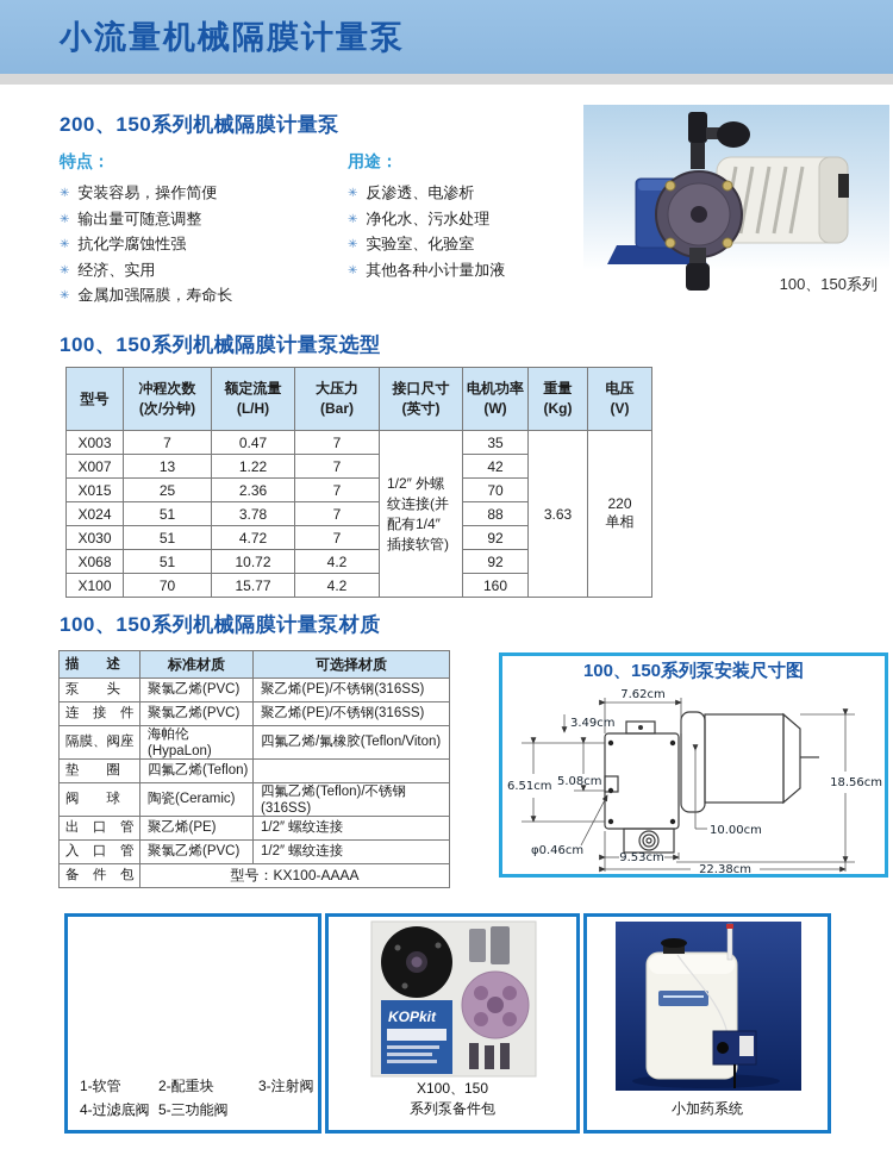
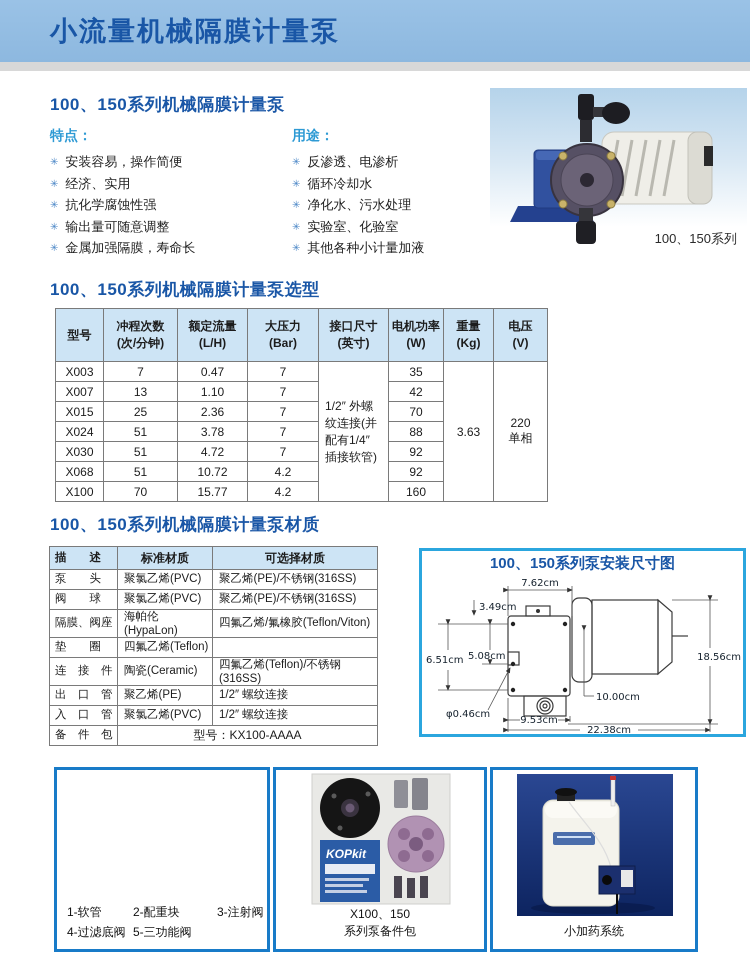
  小流量机械隔膜计量泵
- 200、150系列机械隔膜计量泵
+ 100、150系列机械隔膜计量泵
  特点：
  ✳ 安装容易，操作简便
- ✳ 输出量可随意调整
+ ✳ 经济、实用
  ✳ 抗化学腐蚀性强
- ✳ 经济、实用
+ ✳ 输出量可随意调整
  ✳ 金属加强隔膜，寿命长
  用途：
  ✳ 反渗透、电渗析
+ ✳ 循环冷却水
  ✳ 净化水、污水处理
  ✳ 实验室、化验室
  ✳ 其他各种小计量加液
  100、150系列
  100、150系列机械隔膜计量泵选型
  型号	冲程次数(次/分钟)	额定流量(L/H)	大压力(Bar)	接口尺寸(英寸)	电机功率(W)	重量(Kg)	电压(V)
  X003	7	0.47	7	1/2″ 外螺纹连接(并配有1/4″ 插接软管)	35	3.63	220单相
- X007	13	1.22	7	42
+ X007	13	1.10	7	42
  X015	25	2.36	7	70
  X024	51	3.78	7	88
  X030	51	4.72	7	92
  X068	51	10.72	4.2	92
  X100	70	15.77	4.2	160
  100、150系列机械隔膜计量泵材质
  描 述	标准材质	可选择材质
  泵 头	聚氯乙烯(PVC)	聚乙烯(PE)/不锈钢(316SS)
- 连 接 件	聚氯乙烯(PVC)	聚乙烯(PE)/不锈钢(316SS)
+ 阀 球	聚氯乙烯(PVC)	聚乙烯(PE)/不锈钢(316SS)
  隔膜、阀座	海帕伦(HypaLon)	四氟乙烯/氟橡胶(Teflon/Viton)
  垫 圈	四氟乙烯(Teflon)
- 阀 球	陶瓷(Ceramic)	四氟乙烯(Teflon)/不锈钢(316SS)
+ 连 接 件	陶瓷(Ceramic)	四氟乙烯(Teflon)/不锈钢(316SS)
  出 口 管	聚乙烯(PE)	1/2″ 螺纹连接
  入 口 管	聚氯乙烯(PVC)	1/2″ 螺纹连接
  备 件 包	型号：KX100-AAAA
  100、150系列泵安装尺寸图
  7.62cm
  3.49cm
  6.51cm
  5.08cm
  18.56cm
  10.00cm
  φ0.46cm
  9.53cm
  22.38cm
  1-软管
  2-配重块
  3-注射阀
  4-过滤底阀
  5-三功能阀
  KOPkit
  X100、150
  系列泵备件包
  小加药系统
